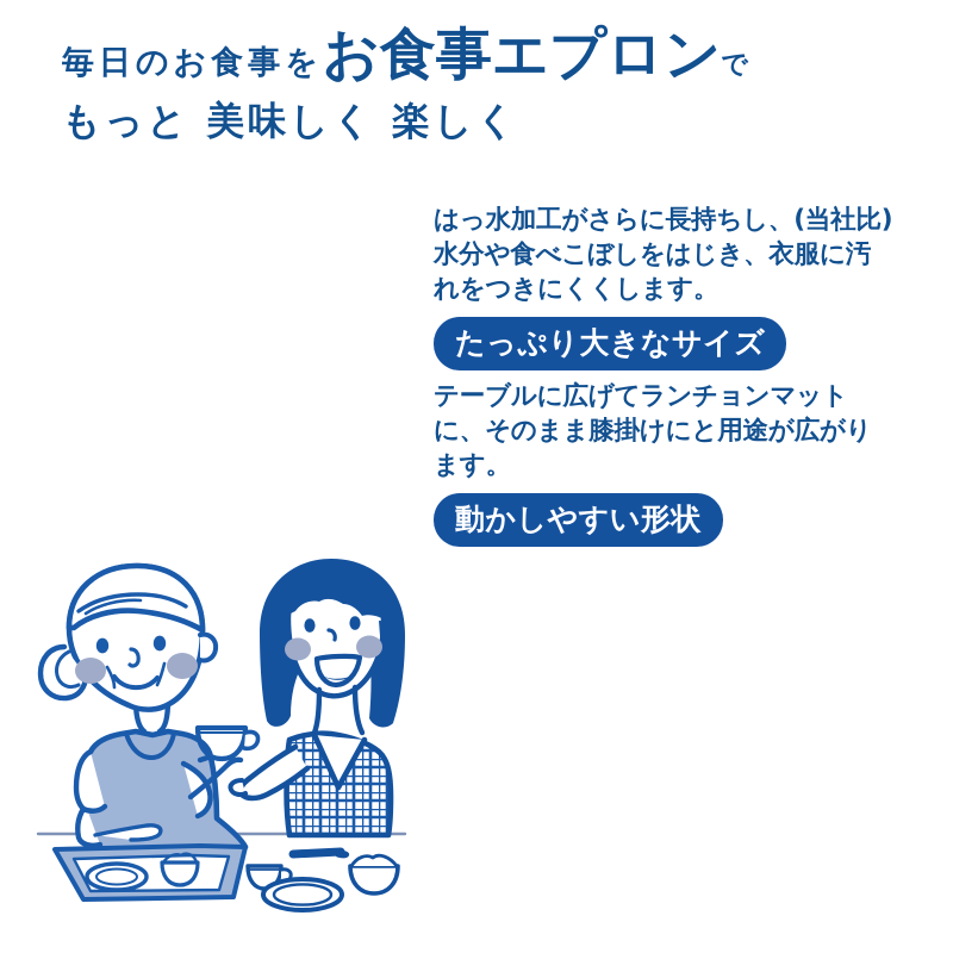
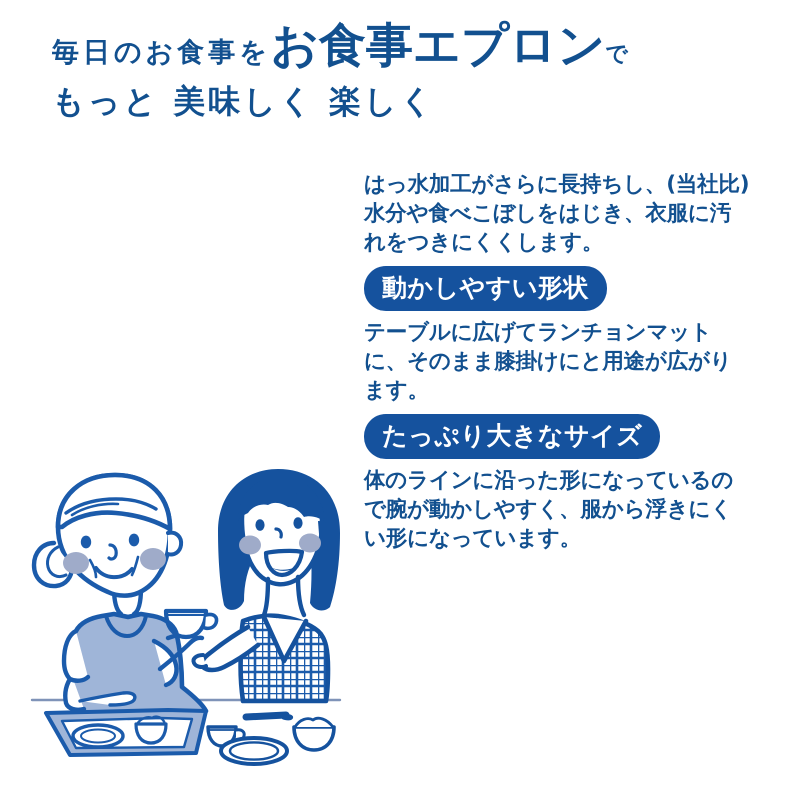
  毎日のお食事をお食事エプロンで
  もっと 美味しく 楽しく
  はっ水加工がさらに長持ちし、(当社比)
  水分や食べこぼしをはじき、衣服に汚
  れをつきにくくします。
- たっぷり大きなサイズ
+ 動かしやすい形状
  テーブルに広げてランチョンマット
  に、そのまま膝掛けにと用途が広がり
  ます。
- 動かしやすい形状
+ たっぷり大きなサイズ
+ 体のラインに沿った形になっているの
+ で腕が動かしやすく、服から浮きにく
+ い形になっています。
